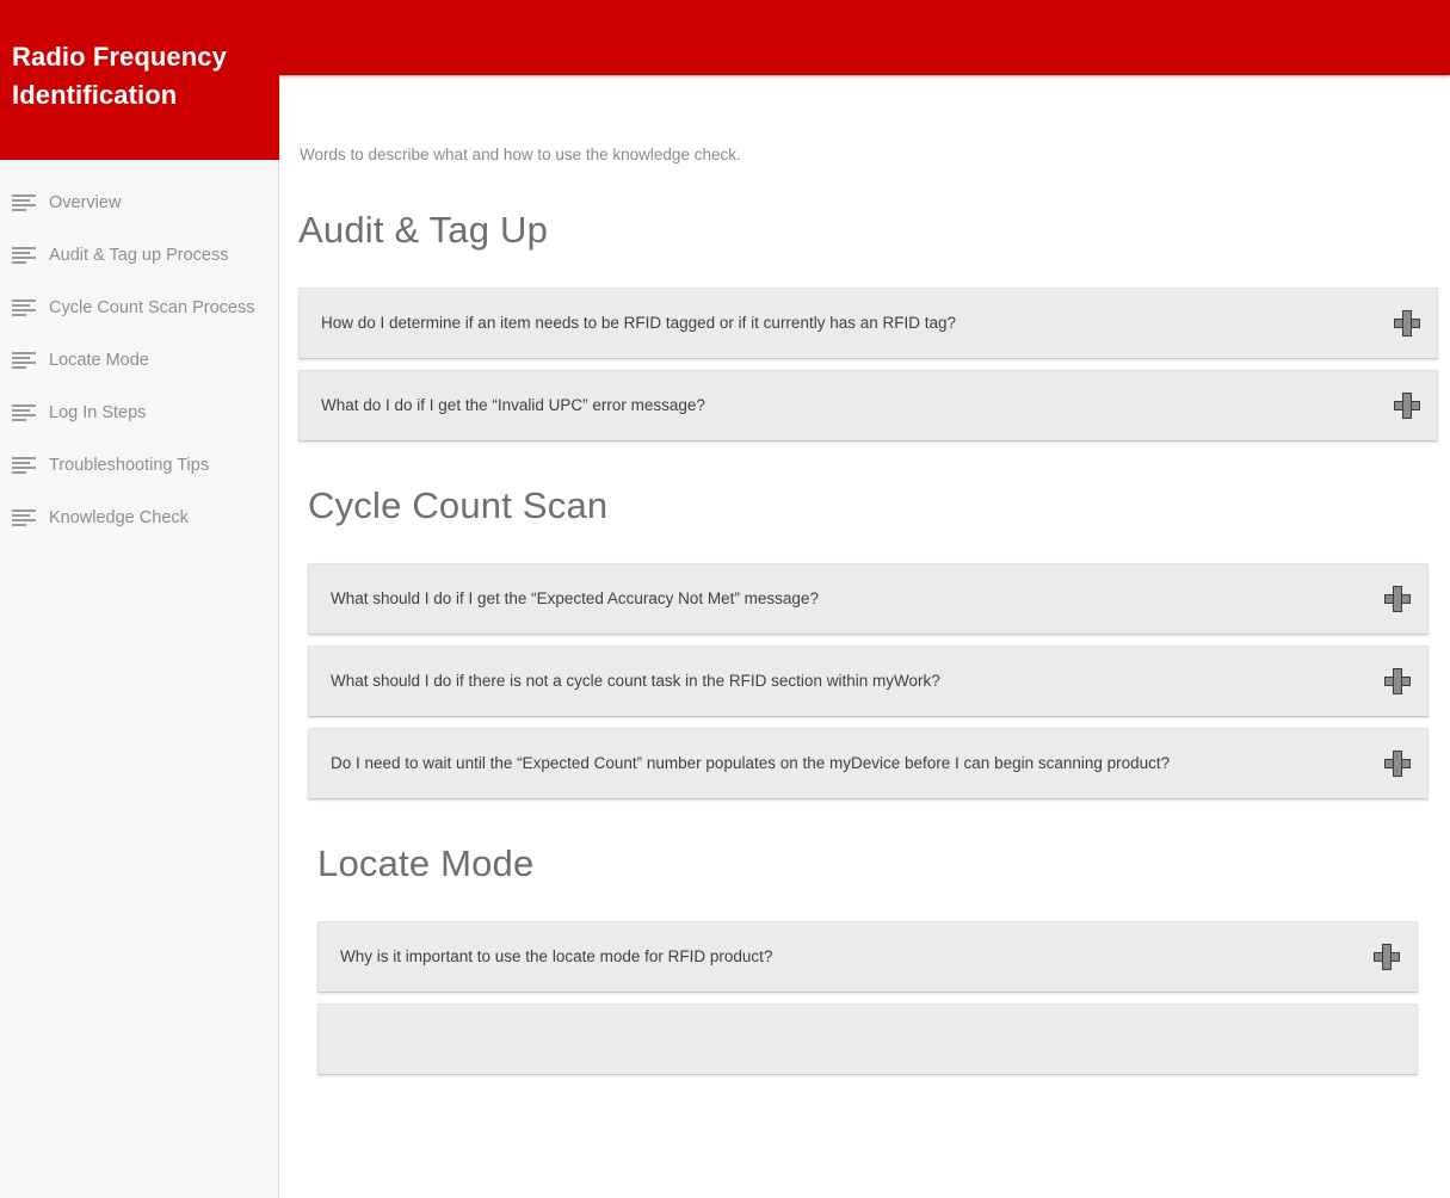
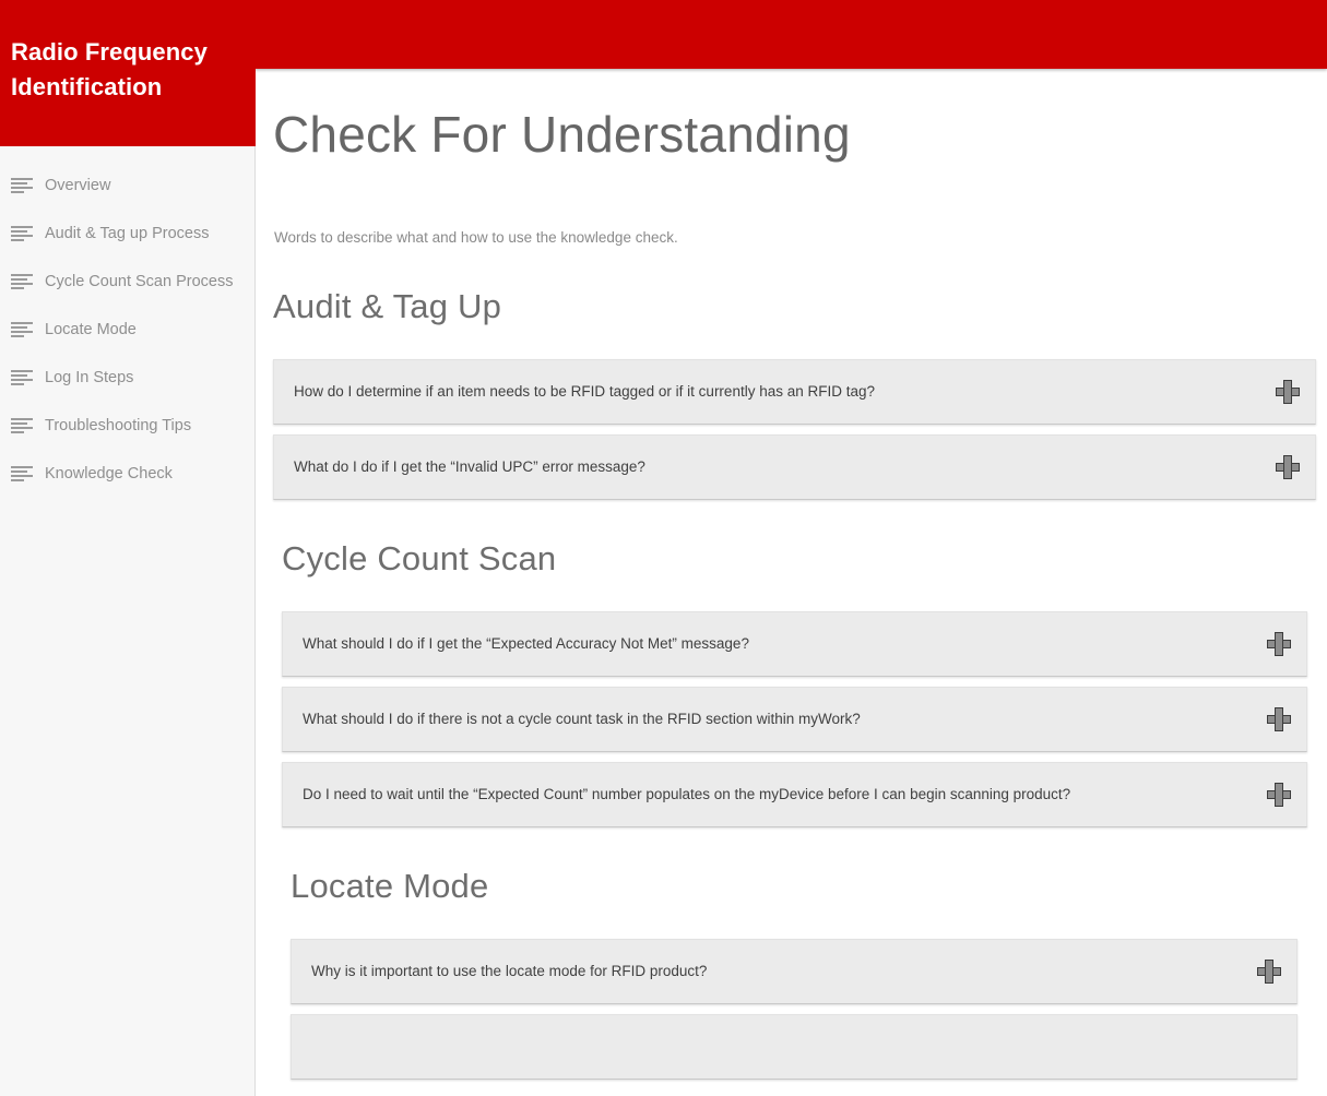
  Radio Frequency Identification
  Overview
  Audit & Tag up Process
  Cycle Count Scan Process
  Locate Mode
  Log In Steps
  Troubleshooting Tips
  Knowledge Check
+ Check For Understanding
  Words to describe what and how to use the knowledge check.
  Audit & Tag Up
  How do I determine if an item needs to be RFID tagged or if it currently has an RFID tag?
  What do I do if I get the “Invalid UPC” error message?
  Cycle Count Scan
  What should I do if I get the “Expected Accuracy Not Met” message?
  What should I do if there is not a cycle count task in the RFID section within myWork?
  Do I need to wait until the “Expected Count” number populates on the myDevice before I can begin scanning product?
  Locate Mode
  Why is it important to use the locate mode for RFID product?
